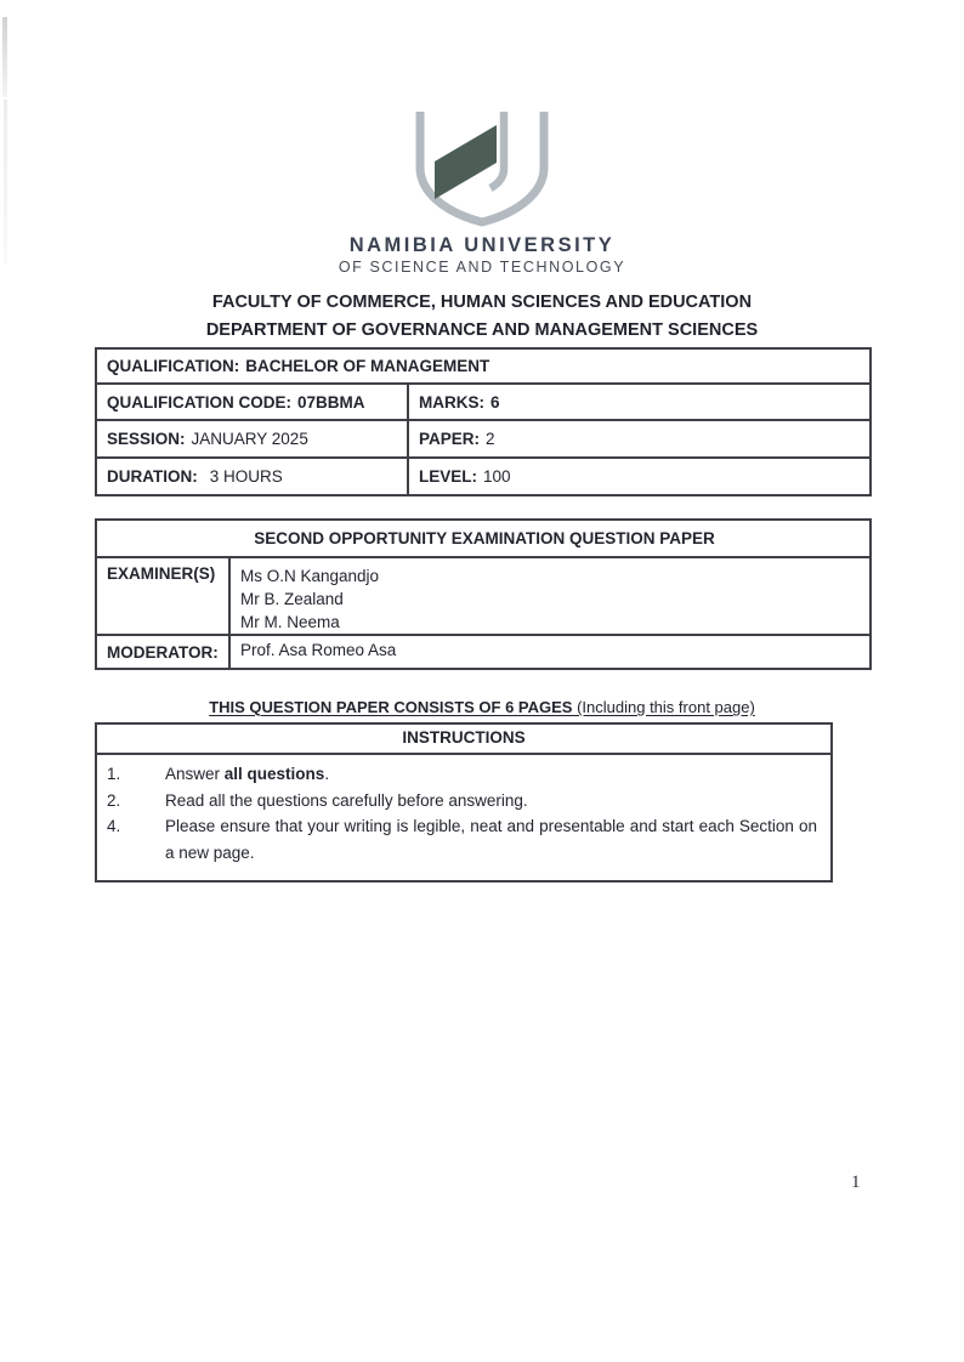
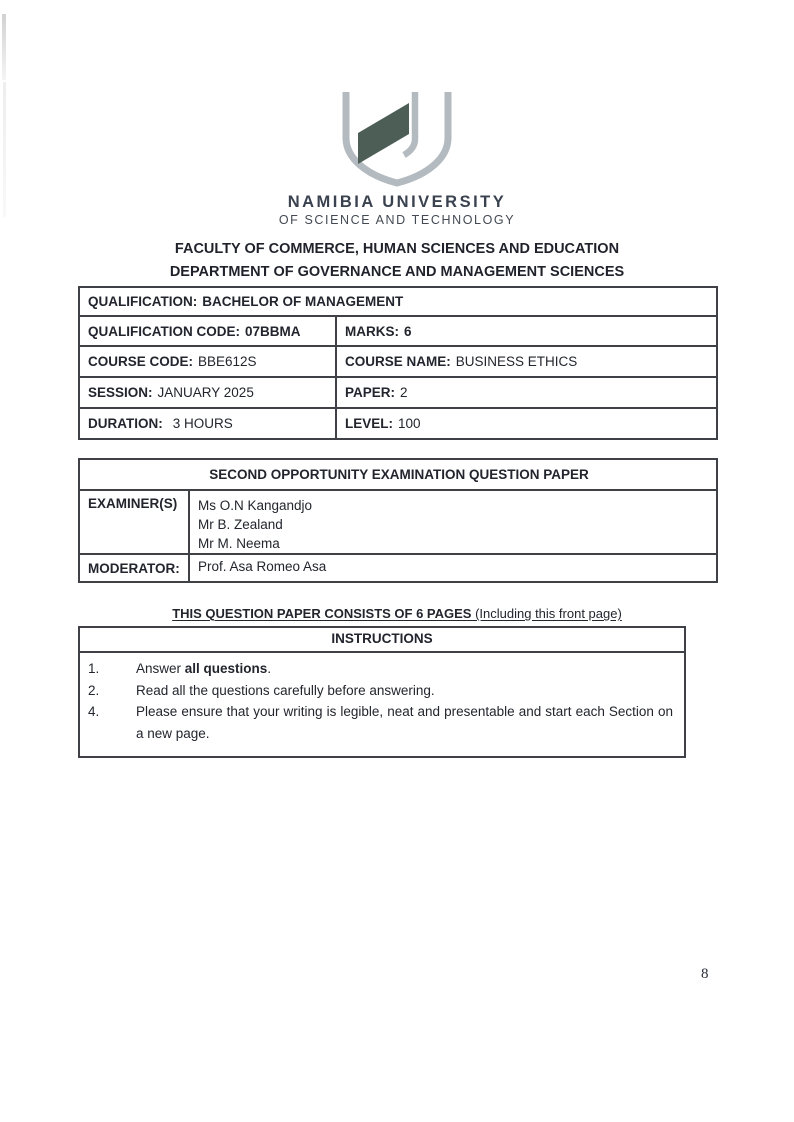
  NAMIBIA UNIVERSITY
  OF SCIENCE AND TECHNOLOGY
  FACULTY OF COMMERCE, HUMAN SCIENCES AND EDUCATION
  DEPARTMENT OF GOVERNANCE AND MANAGEMENT SCIENCES
  QUALIFICATION: BACHELOR OF MANAGEMENT
  QUALIFICATION CODE: 07BBMA	MARKS: 6
+ COURSE CODE: BBE612S	COURSE NAME: BUSINESS ETHICS
  SESSION: JANUARY 2025	PAPER: 2
  DURATION: 3 HOURS	LEVEL: 100
  SECOND OPPORTUNITY EXAMINATION QUESTION PAPER
  EXAMINER(S)	Ms O.N Kangandjo Mr B. Zealand Mr M. Neema
  MODERATOR:	Prof. Asa Romeo Asa
  THIS QUESTION PAPER CONSISTS OF 6 PAGES (Including this front page)
  INSTRUCTIONS
  1.
  Answer all questions.
  2.
  Read all the questions carefully before answering.
  4.
  Please ensure that your writing is legible, neat and presentable and start each Section on a new page.
- 1
+ 8
